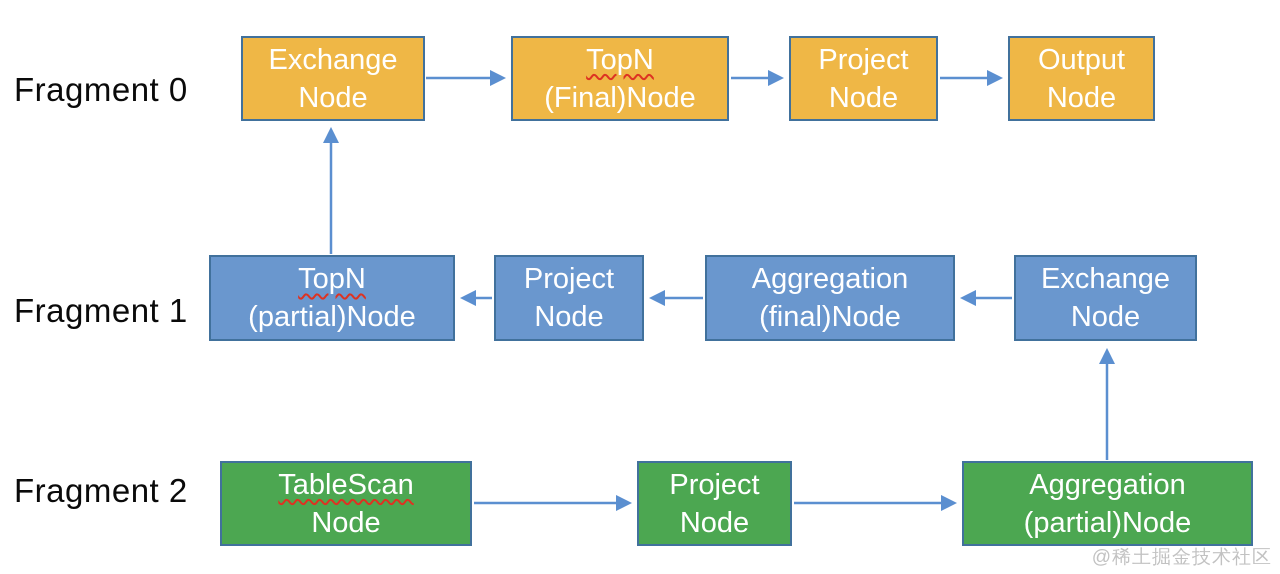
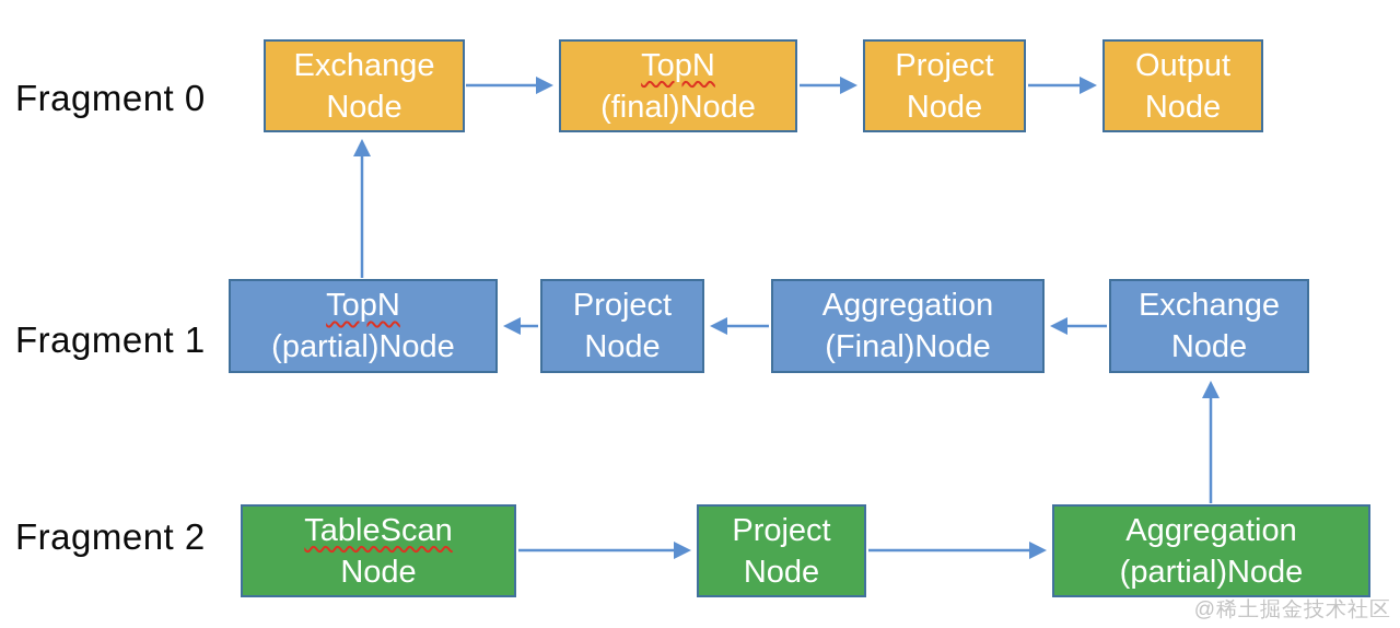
  Fragment 0
  Fragment 1
  Fragment 2
  Exchange
  Node
  TopN
- (Final)Node
+ (final)Node
  Project
  Node
  Output
  Node
  TopN
  (partial)Node
  Project
  Node
  Aggregation
- (final)Node
+ (Final)Node
  Exchange
  Node
  TableScan
  Node
  Project
  Node
  Aggregation
  (partial)Node
  @稀土掘金技术社区
